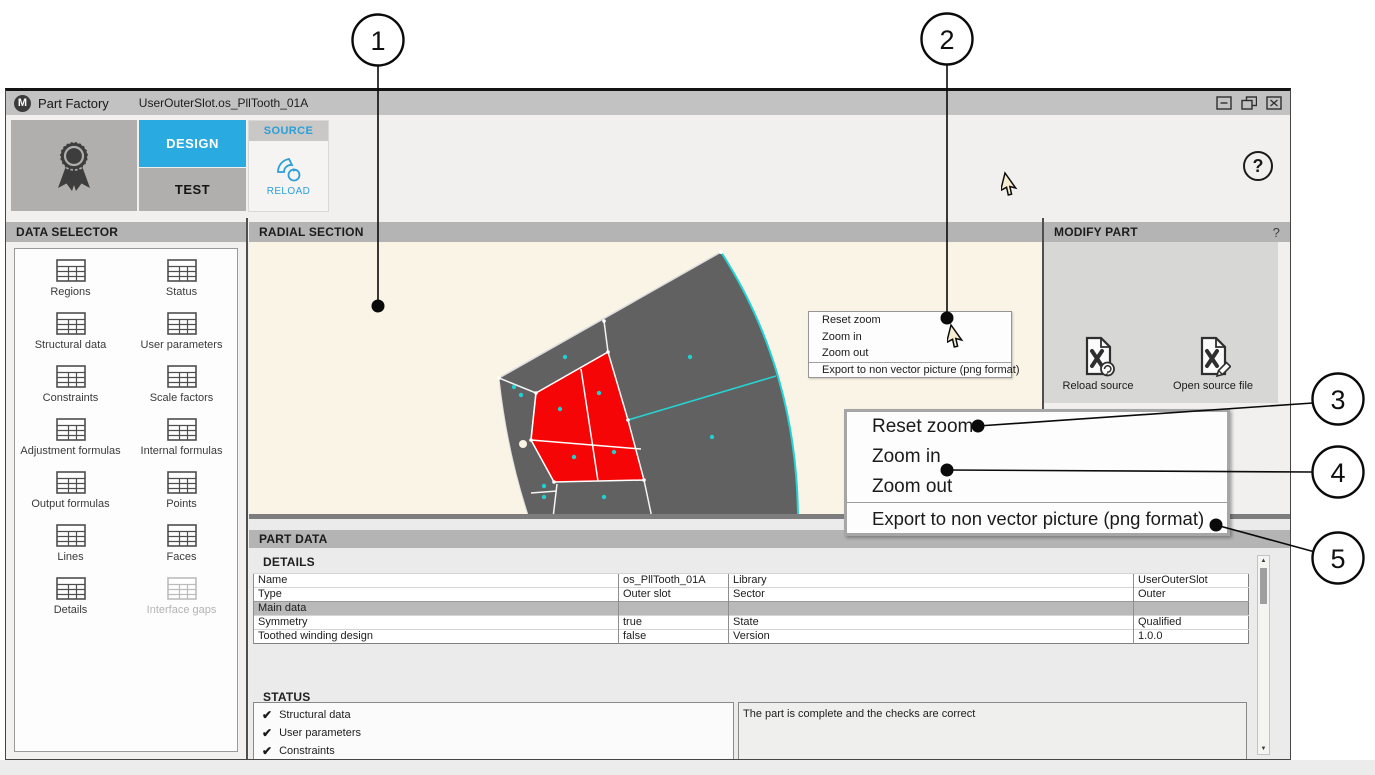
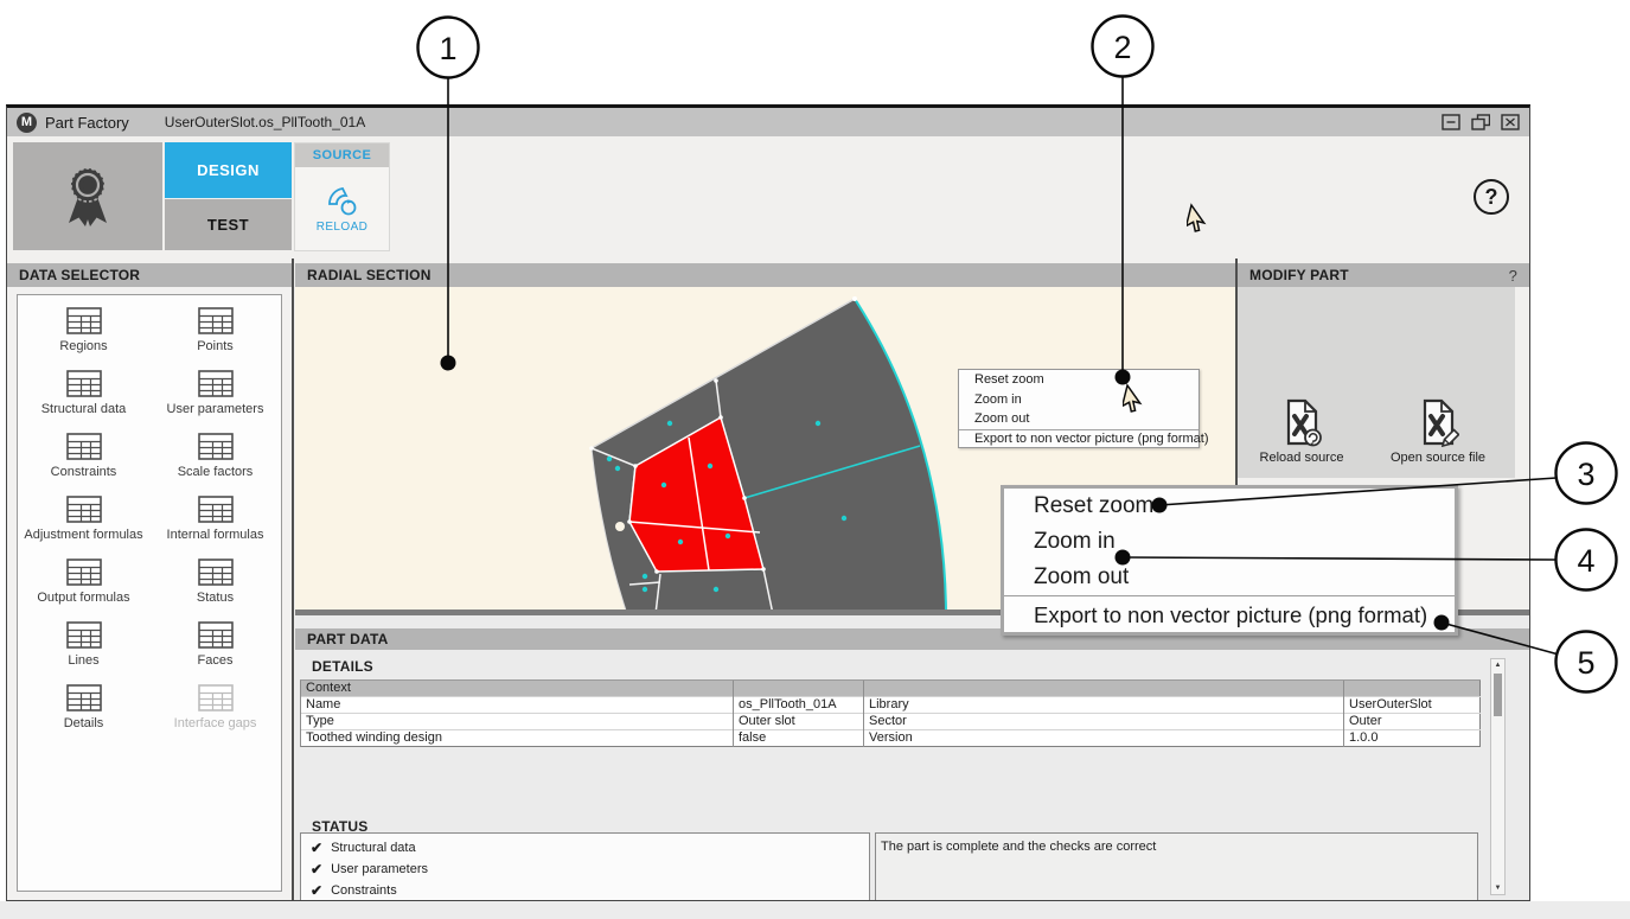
  M
  Part Factory
  UserOuterSlot.os_PllTooth_01A
  DESIGN
  TEST
  SOURCE
  RELOAD
  ?
  DATA SELECTOR
  RADIAL SECTION
  MODIFY PART
  ?
  Regions
- Status
+ Points
  Structural data
  User parameters
  Constraints
  Scale factors
  Adjustment formulas
  Internal formulas
  Output formulas
- Points
+ Status
  Lines
  Faces
  Details
  Interface gaps
  Reload source
  Open source file
  PART DATA
  DETAILS
+ Context
  Name	os_PllTooth_01A	Library	UserOuterSlot
  Type	Outer slot	Sector	Outer
- Main data
- Symmetry	true	State	Qualified
  Toothed winding design	false	Version	1.0.0
  STATUS
  Structural data
  User parameters
  Constraints
  The part is complete and the checks are correct
  Reset zoom
  Zoom in
  Zoom out
  Export to non vector picture (png format)
  Reset zoom
  Zoom in
  Zoom out
  Export to non vector picture (png format)
  1
  2
  3
  4
  5
